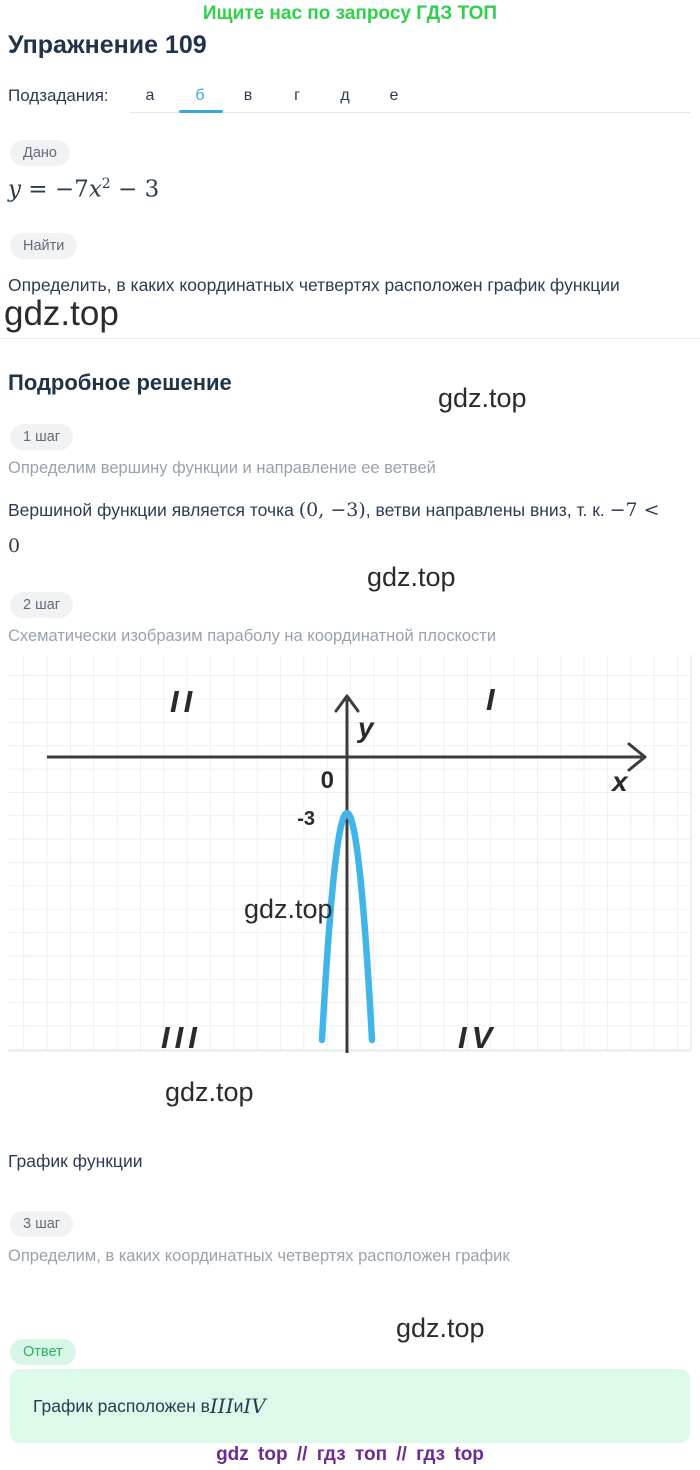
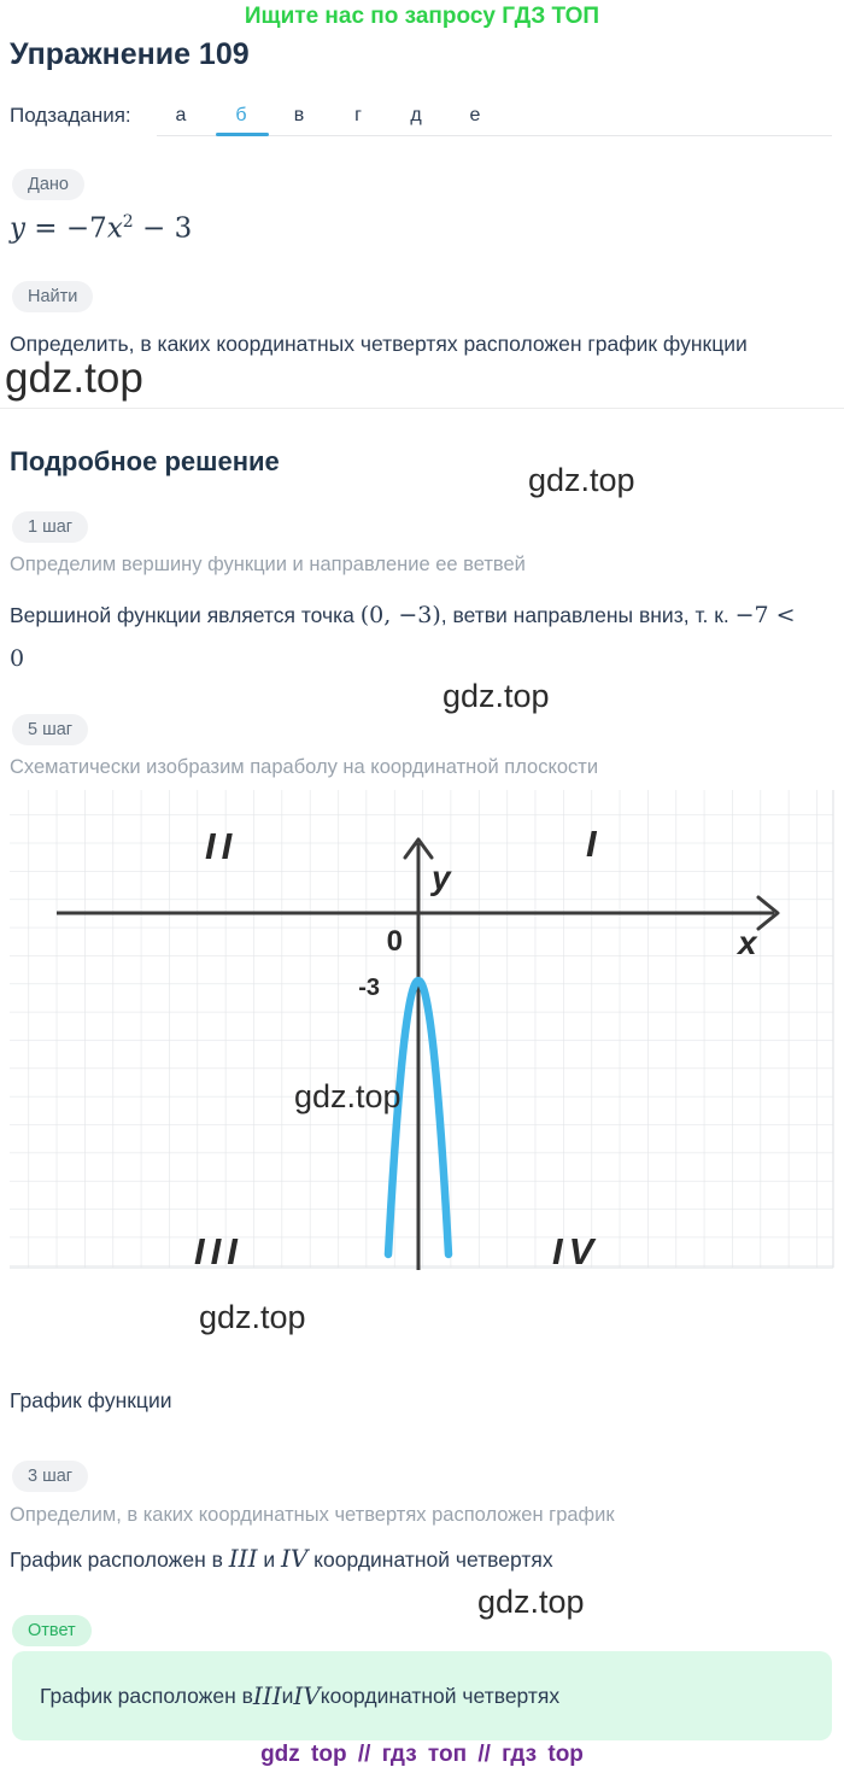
  Ищите нас по запросу ГДЗ ТОП
  Упражнение 109
  Подзадания:
  а
  б
  в
  г
  д
  е
  Дано
  y = −7x2 − 3
  Найти
  Определить, в каких координатных четвертях расположен график функции
  gdz.top
  Подробное решение
  gdz.top
  1 шаг
  Определим вершину функции и направление ее ветвей
  Вершиной функции является точка (0, −3), ветви направлены вниз, т. к. −7 <
  0
  gdz.top
- 2 шаг
+ 5 шаг
  Схематически изобразим параболу на координатной плоскости
  II
  I
  III
  IV
  y
  x
  0
  -3
  gdz.top
  gdz.top
  График функции
  3 шаг
  Определим, в каких координатных четвертях расположен график
+ График расположен в III и IV координатной четвертях
  gdz.top
  Ответ
  График расположен в
  III
  и
  IV
+ координатной четвертях
  gdz top // гдз топ // гдз top
